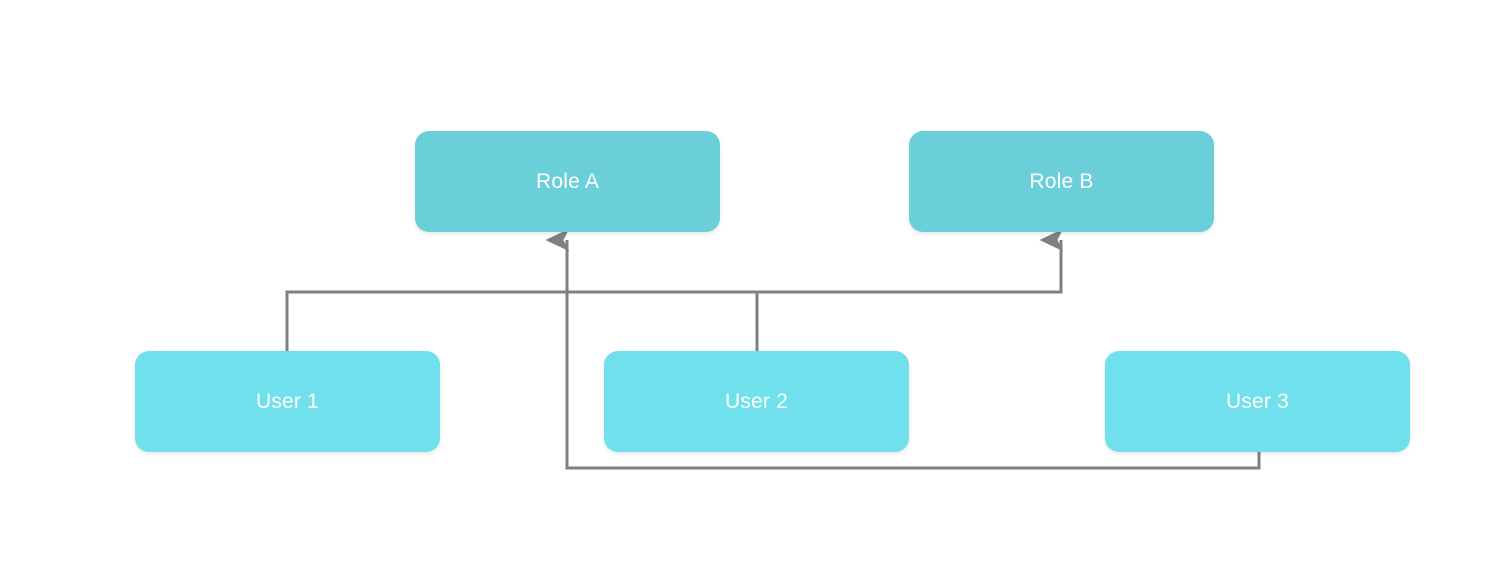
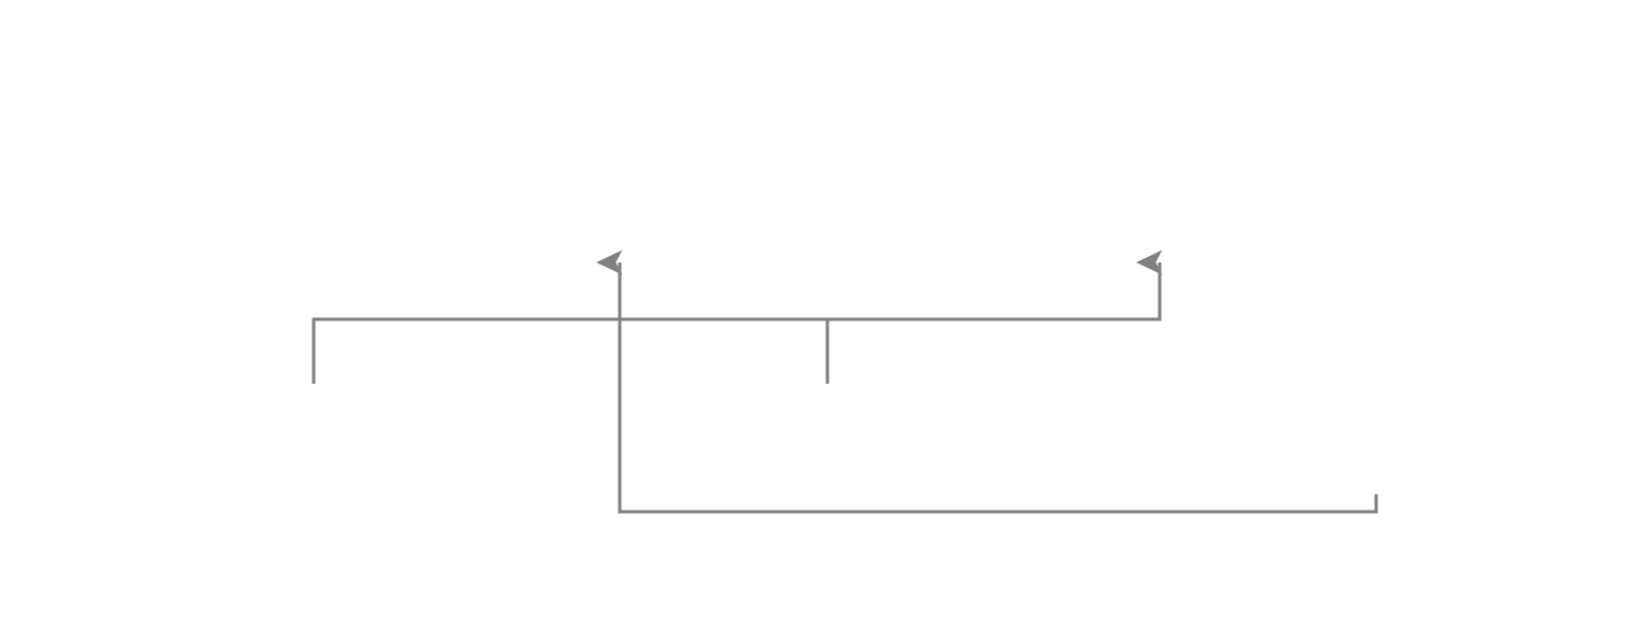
- Role A
- Role B
- User 1
- User 2
- User 3
